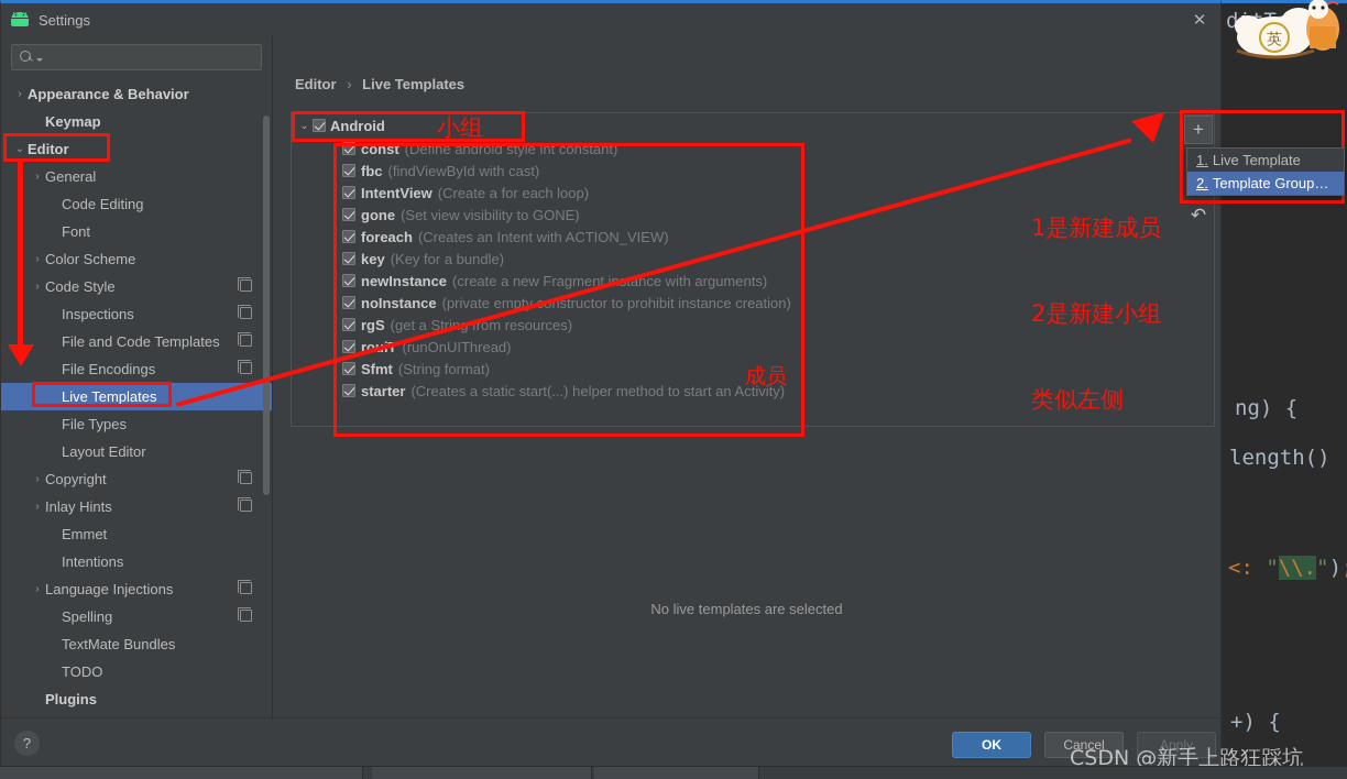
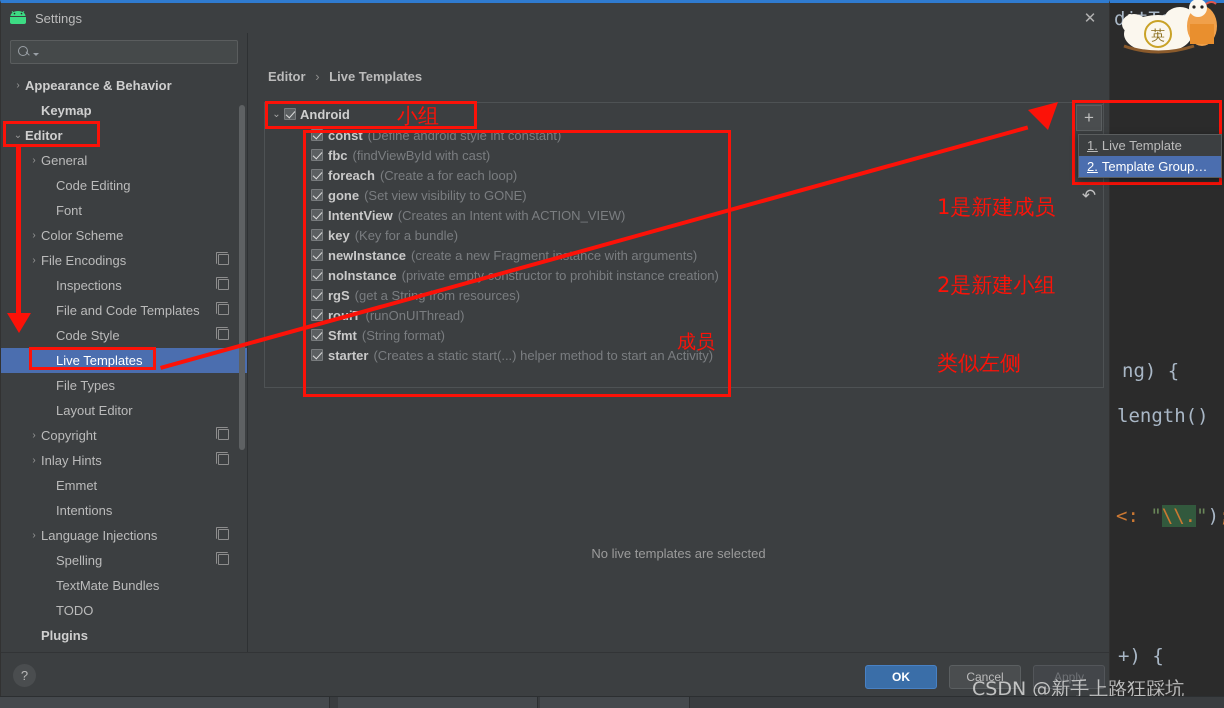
  ng) {
  length()
  <: "\\.")
  +) {
  英
  Settings
  ✕
  ›
  Appearance & Behavior
  Keymap
  ⌄
  Editor
  ›
  General
  Code Editing
  Font
  ›
  Color Scheme
  ›
- Code Style
+ File Encodings
  Inspections
  File and Code Templates
- File Encodings
+ Code Style
  Live Templates
  File Types
  Layout Editor
  ›
  Copyright
  ›
  Inlay Hints
  Emmet
  Intentions
  ›
  Language Injections
  Spelling
  TextMate Bundles
  TODO
  Plugins
  Editor › Live Templates
  No live templates are selected
  ?
  OK
  Cancel
  Apply
  ⌄
  Android
  const
  (Define android style int constant)
  fbc
  (findViewById with cast)
- IntentView
+ foreach
  (Create a for each loop)
  gone
  (Set view visibility to GONE)
- foreach
+ IntentView
  (Creates an Intent with ACTION_VIEW)
  key
  (Key for a bundle)
  newInstance
  (create a new Fragment iance with arguments)
  noInstance
  (private emptynstructor to prohibit instance creation)
  rgS
  (get a Strirom resources)
  (runOnUIThread)
  Sfmt
  (String format)
  starter
  (Creates a static start(...) helper method to start an Activity)
  +
  ↶
  1.
  Live Template
  2.
  Template Group…
  小组
  成员
  1是新建成员
  2是新建小组
  类似左侧
  CSDN @新手上路狂踩坑
